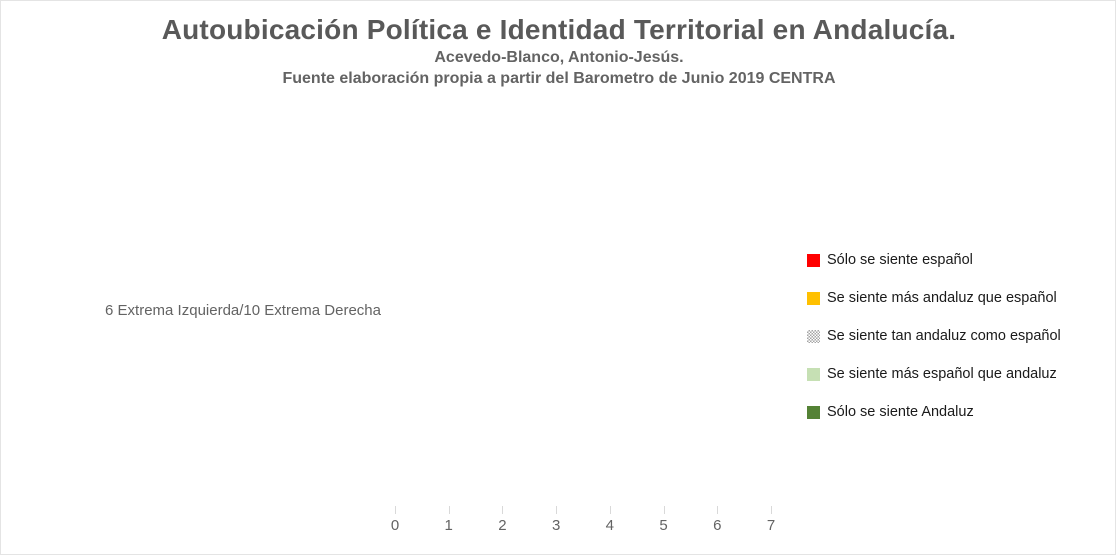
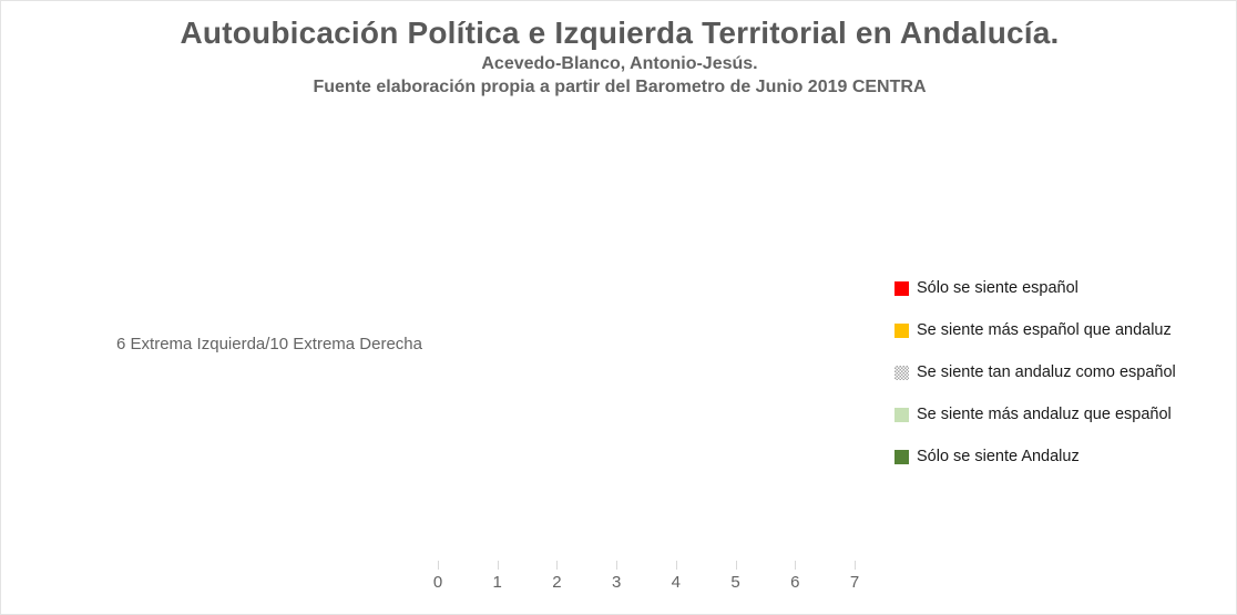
- Autoubicación Política e Identidad Territorial en Andalucía.
+ Autoubicación Política e Izquierda Territorial en Andalucía.
  Acevedo-Blanco, Antonio-Jesús.
  Fuente elaboración propia a partir del Barometro de Junio 2019 CENTRA
  6 Extrema Izquierda/10 Extrema Derecha
  0
  1
  2
  3
  4
  5
  6
  7
  Sólo se siente español
- Se siente más andaluz que español
+ Se siente más español que andaluz
  Se siente tan andaluz como español
- Se siente más español que andaluz
+ Se siente más andaluz que español
  Sólo se siente Andaluz
